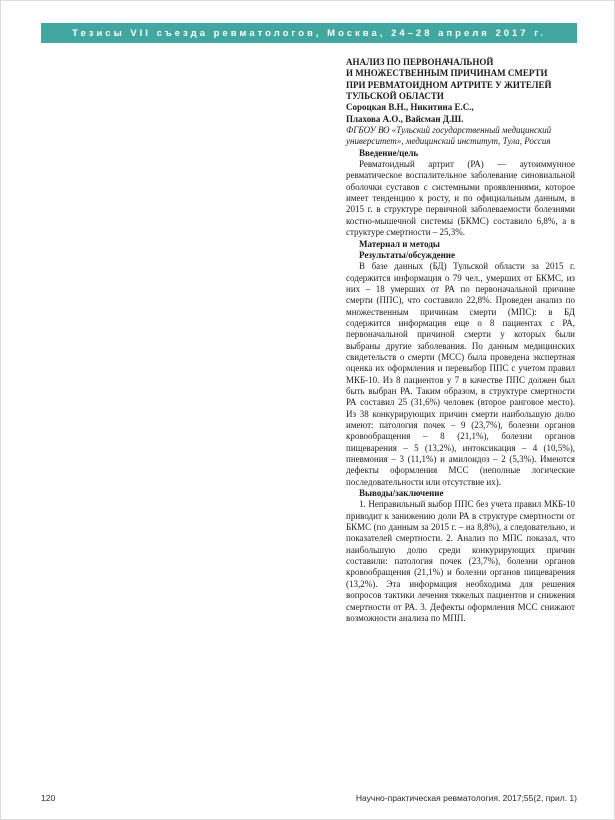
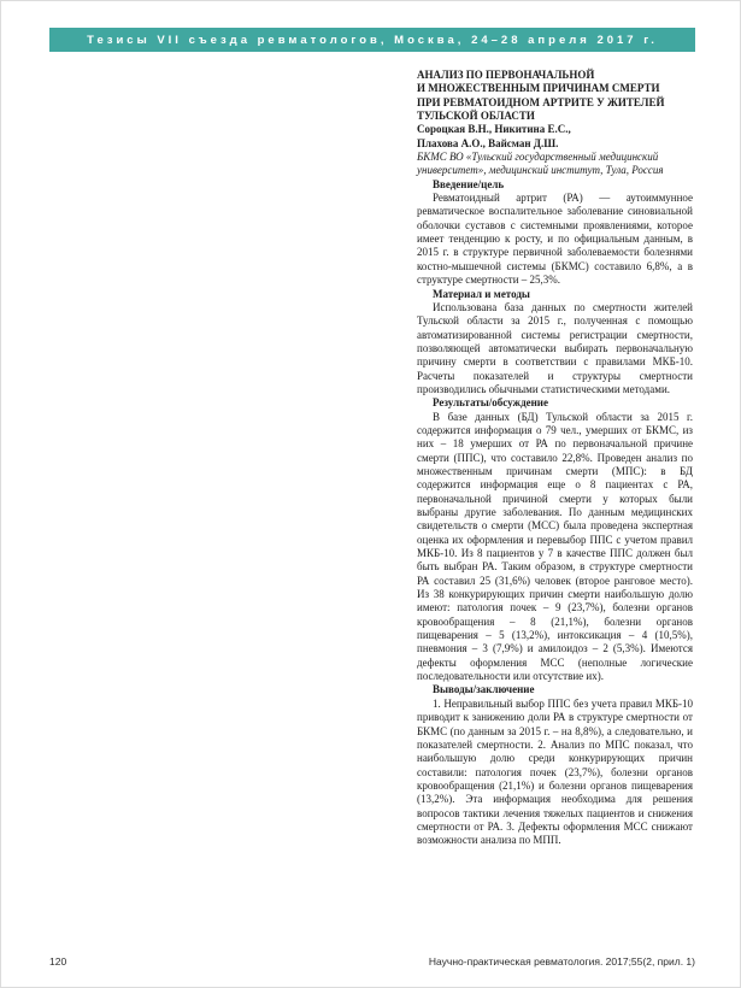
  Тезисы VII съезда ревматологов, Москва, 24–28 апреля 2017 г.
  АНАЛИЗ ПО ПЕРВОНАЧАЛЬНОЙ
  И МНОЖЕСТВЕННЫМ ПРИЧИНАМ СМЕРТИ
  ПРИ РЕВМАТОИДНОМ АРТРИТЕ У ЖИТЕЛЕЙ
  ТУЛЬСКОЙ ОБЛАСТИ
  Сороцкая В.Н., Никитина Е.С.,
  Плахова А.О., Вайсман Д.Ш.
- ФГБОУ ВО «Тульский государственный медицинский университет», медицинский институт, Тула, Россия
+ БКМС ВО «Тульский государственный медицинский университет», медицинский институт, Тула, Россия
  Введение/цель
  Ревматоидный артрит (РА) — аутоиммунное ревматическое воспалительное заболевание синовиальной оболочки суставов с системными проявлениями, которое имеет тенденцию к росту, и по официальным данным, в 2015 г. в структуре первичной заболеваемости болезнями костно-мышечной системы (БКМС) составило 6,8%, а в структуре смертности – 25,3%.
  Материал и методы
+ Использована база данных по смертности жителей Тульской области за 2015 г., полученная с помощью автоматизированной системы регистрации смертности, позволяющей автоматически выбирать первоначальную причину смерти в соответствии с правилами МКБ-10. Расчеты показателей и структуры смертности производились обычными статистическими методами.
  Результаты/обсуждение
- В базе данных (БД) Тульской области за 2015 г. содержится информация о 79 чел., умерших от БКМС, из них – 18 умерших от РА по первоначальной причине смерти (ППС), что составило 22,8%. Проведен анализ по множественным причинам смерти (МПС): в БД содержится информация еще о 8 пациентах с РА, первоначальной причиной смерти у которых были выбраны другие заболевания. По данным медицинских свидетельств о смерти (МСС) была проведена экспертная оценка их оформления и перевыбор ППС с учетом правил МКБ-10. Из 8 пациентов у 7 в качестве ППС должен был быть выбран РА. Таким образом, в структуре смертности РА составил 25 (31,6%) человек (второе ранговое место). Из 38 конкурирующих причин смерти наибольшую долю имеют: патология почек – 9 (23,7%), болезни органов кровообращения – 8 (21,1%), болезни органов пищеварения – 5 (13,2%), интоксикация – 4 (10,5%), пневмония – 3 (11,1%) и амилоидоз – 2 (5,3%). Имеются дефекты оформления МСС (неполные логические последовательности или отсутствие их).
+ В базе данных (БД) Тульской области за 2015 г. содержится информация о 79 чел., умерших от БКМС, из них – 18 умерших от РА по первоначальной причине смерти (ППС), что составило 22,8%. Проведен анализ по множественным причинам смерти (МПС): в БД содержится информация еще о 8 пациентах с РА, первоначальной причиной смерти у которых были выбраны другие заболевания. По данным медицинских свидетельств о смерти (МСС) была проведена экспертная оценка их оформления и перевыбор ППС с учетом правил МКБ-10. Из 8 пациентов у 7 в качестве ППС должен был быть выбран РА. Таким образом, в структуре смертности РА составил 25 (31,6%) человек (второе ранговое место). Из 38 конкурирующих причин смерти наибольшую долю имеют: патология почек – 9 (23,7%), болезни органов кровообращения – 8 (21,1%), болезни органов пищеварения – 5 (13,2%), интоксикация – 4 (10,5%), пневмония – 3 (7,9%) и амилоидоз – 2 (5,3%). Имеются дефекты оформления МСС (неполные логические последовательности или отсутствие их).
  Выводы/заключение
  1. Неправильный выбор ППС без учета правил МКБ-10 приводит к занижению доли РА в структуре смертности от БКМС (по данным за 2015 г. – на 8,8%), а следовательно, и показателей смертности. 2. Анализ по МПС показал, что наибольшую долю среди конкурирующих причин составили: патология почек (23,7%), болезни органов кровообращения (21,1%) и болезни органов пищеварения (13,2%). Эта информация необходима для решения вопросов тактики лечения тяжелых пациентов и снижения смертности от РА. 3. Дефекты оформления МСС снижают возможности анализа по МПП.
  120
  Научно-практическая ревматология. 2017;55(2, прил. 1)
